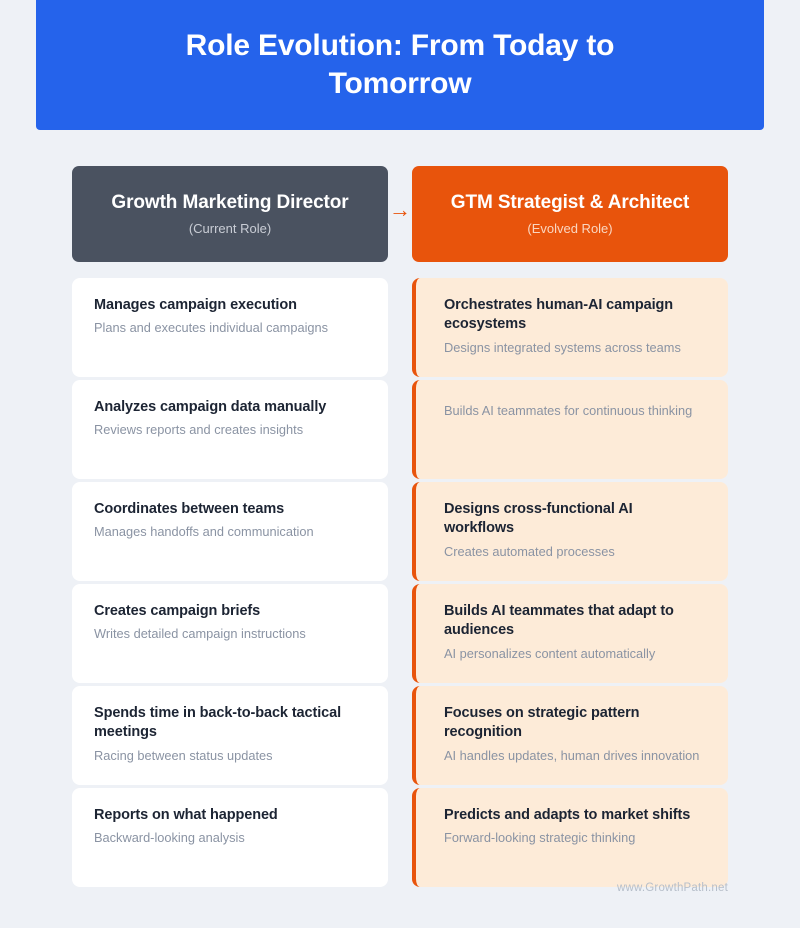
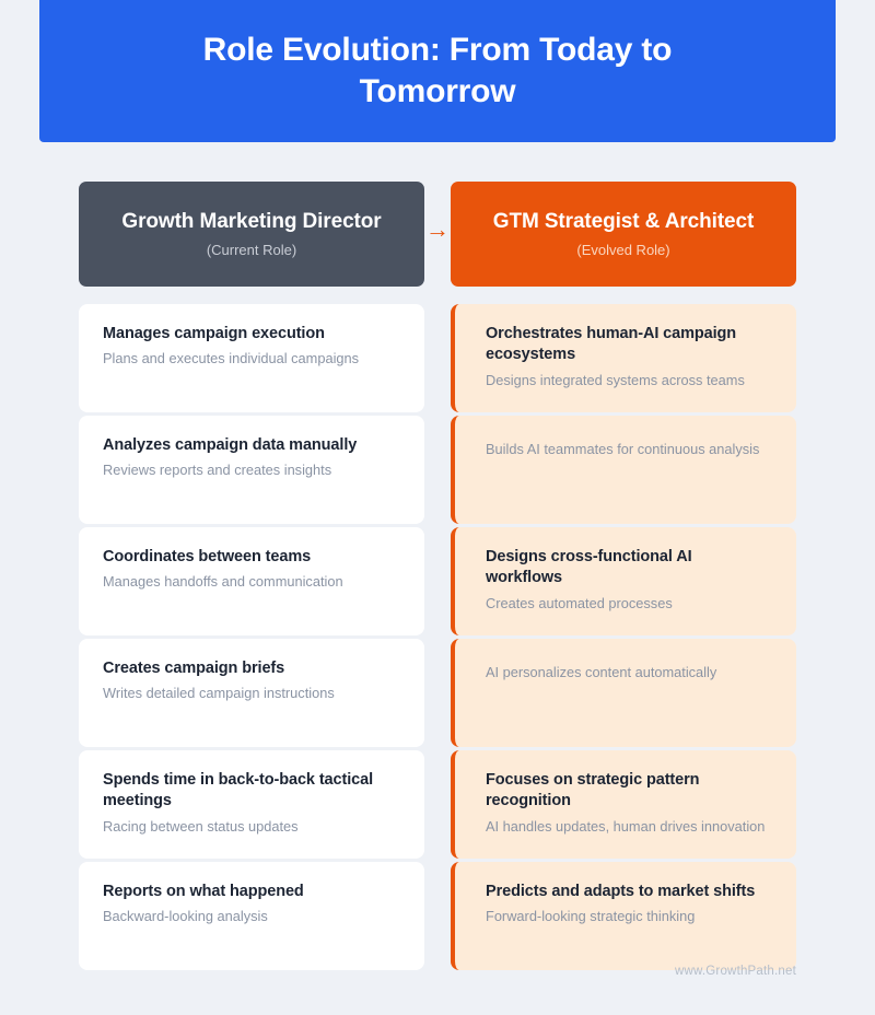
  Role Evolution: From Today to Tomorrow
  →
  Growth Marketing Director
  (Current Role)
  Manages campaign execution
  Plans and executes individual campaigns
  Analyzes campaign data manually
  Reviews reports and creates insights
  Coordinates between teams
  Manages handoffs and communication
  Creates campaign briefs
  Writes detailed campaign instructions
  Spends time in back-to-back tactical meetings
  Racing between status updates
  Reports on what happened
  Backward-looking analysis
  GTM Strategist & Architect
  (Evolved Role)
  Orchestrates human-AI campaign ecosystems
  Designs integrated systems across teams
- Builds AI teammates for continuous thinking
+ Builds AI teammates for continuous analysis
  Designs cross-functional AI workflows
  Creates automated processes
- Builds AI teammates that adapt to audiences
  AI personalizes content automatically
  Focuses on strategic pattern recognition
  AI handles updates, human drives innovation
  Predicts and adapts to market shifts
  Forward-looking strategic thinking
  www.GrowthPath.net
